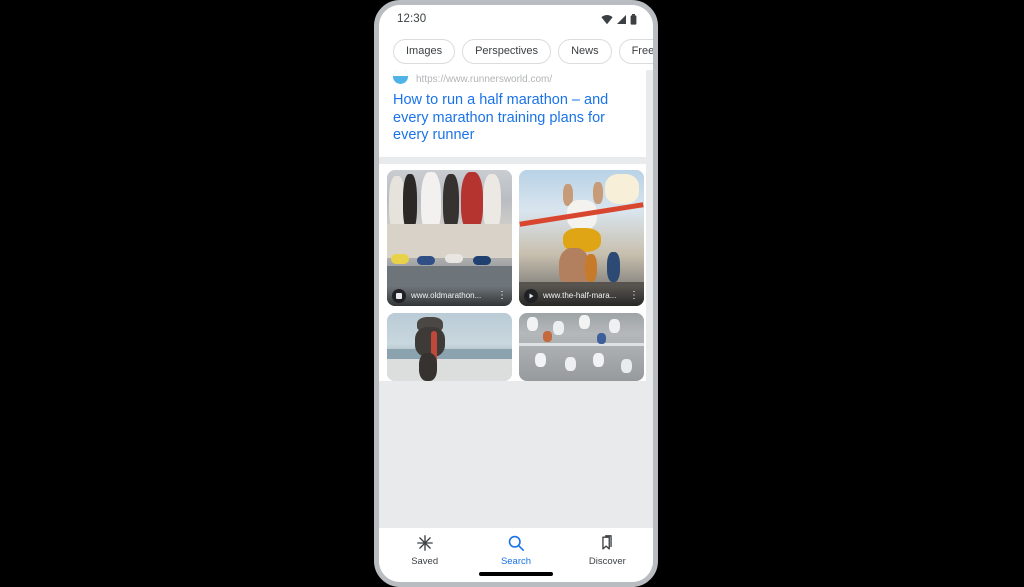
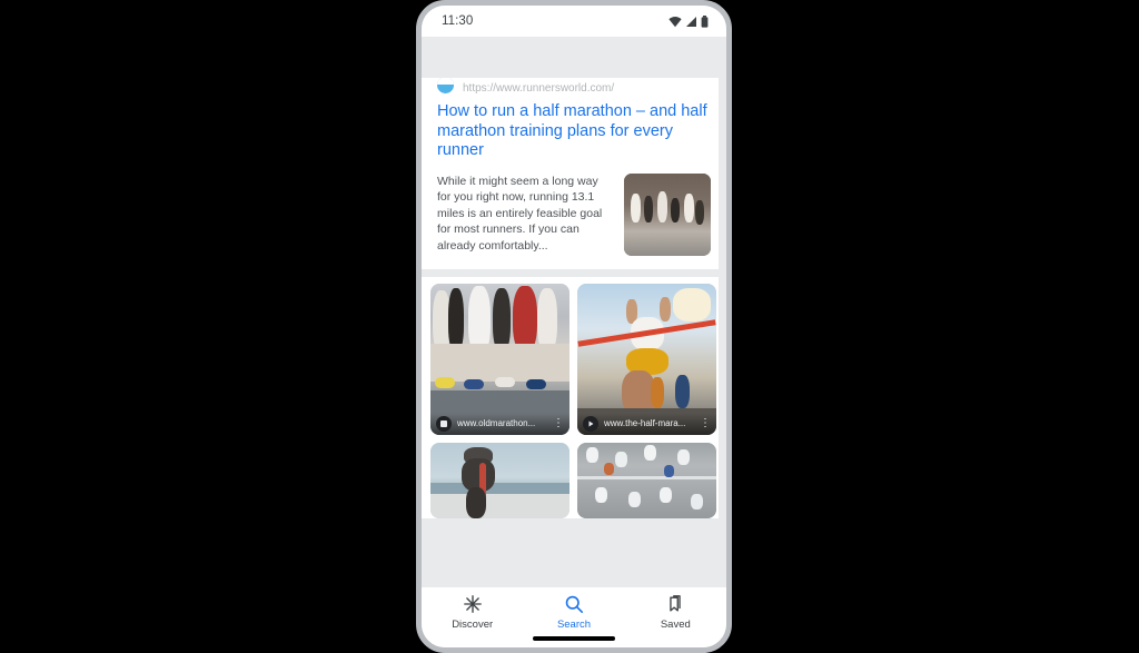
- 12:30
+ 11:30
- Images
- Perspectives
- News
- Free
  https://www.runnersworld.com/
- How to run a half marathon – and every marathon training plans for every runner
+ How to run a half marathon – and half marathon training plans for every runner
+ While it might seem a long way for you right now, running 13.1 miles is an entirely feasible goal for most runners. If you can already comfortably...
  www.oldmarathon...
  ⋮
  www.the-half-mara...
  ⋮
- Saved
+ Discover
  Search
- Discover
+ Saved
